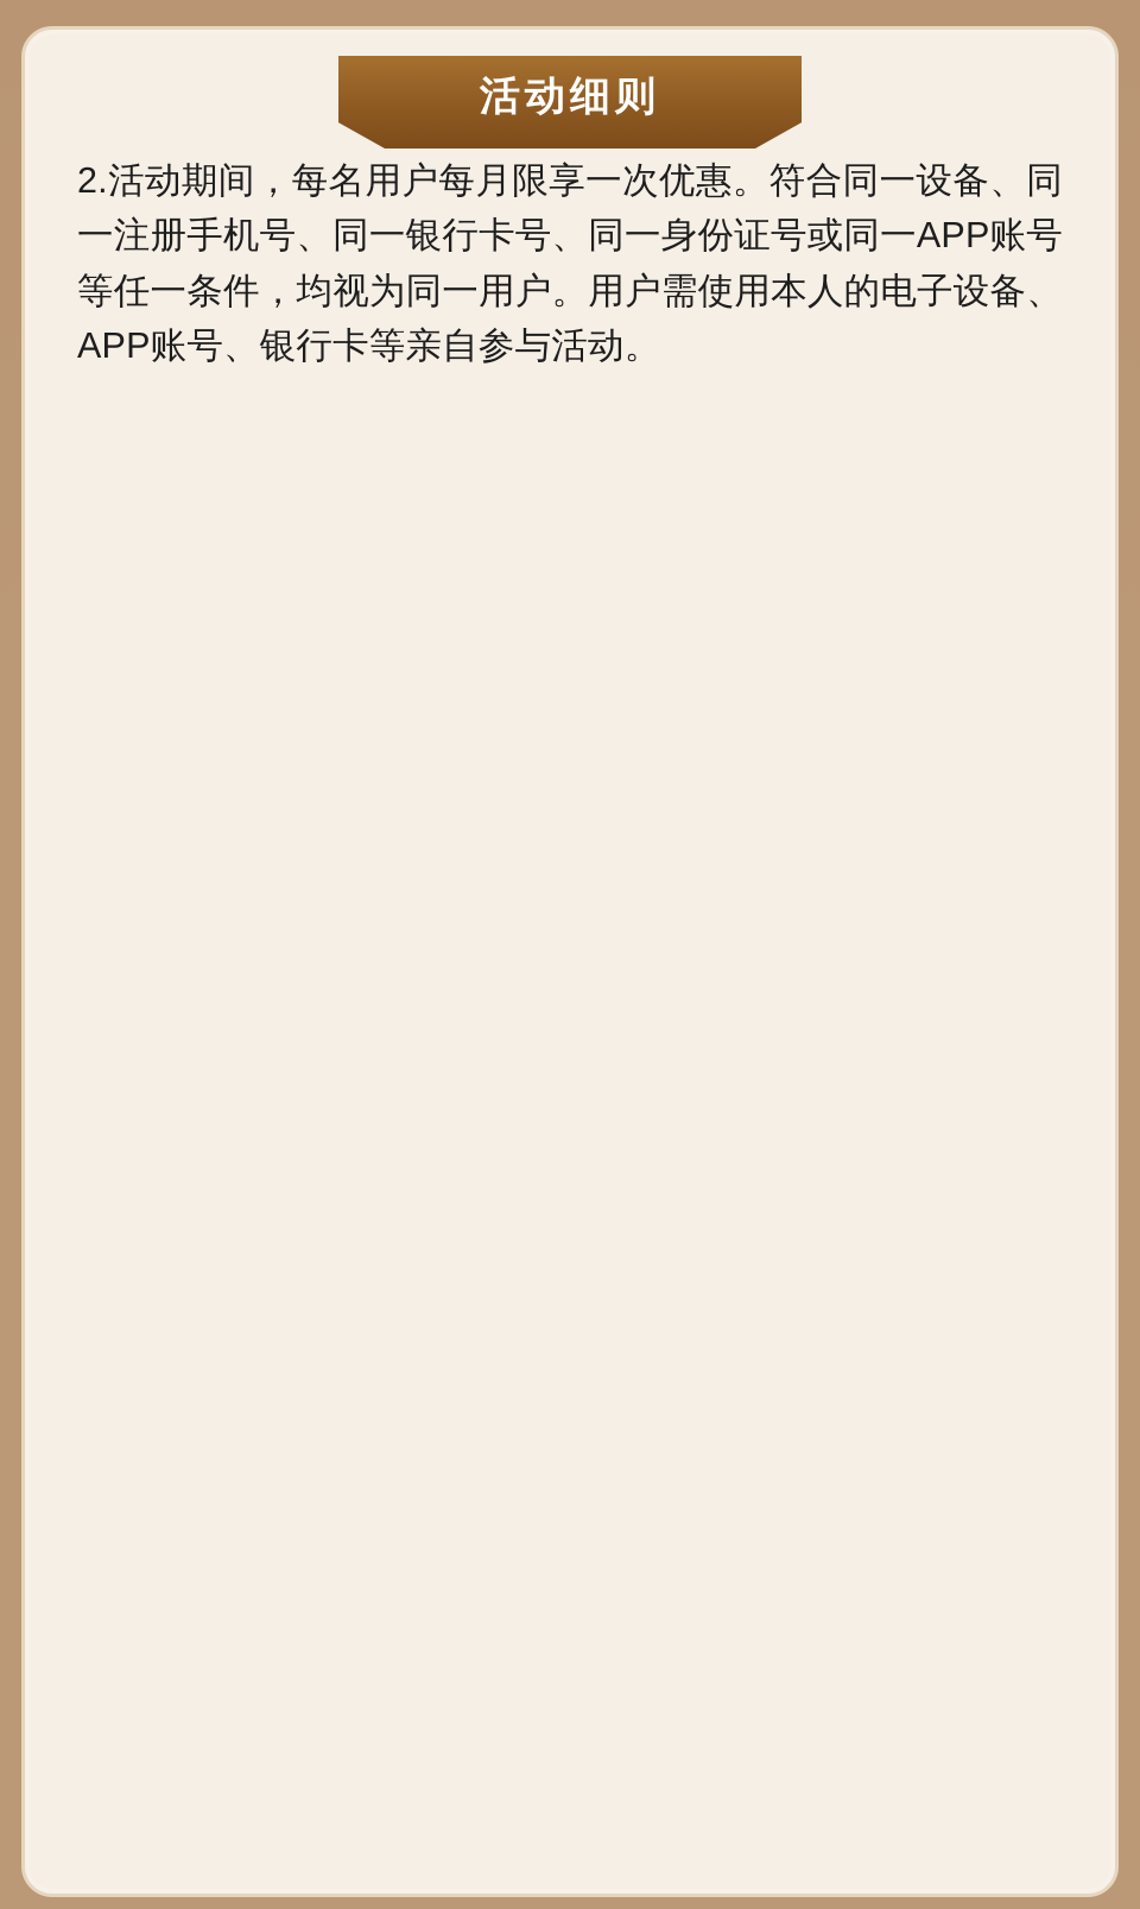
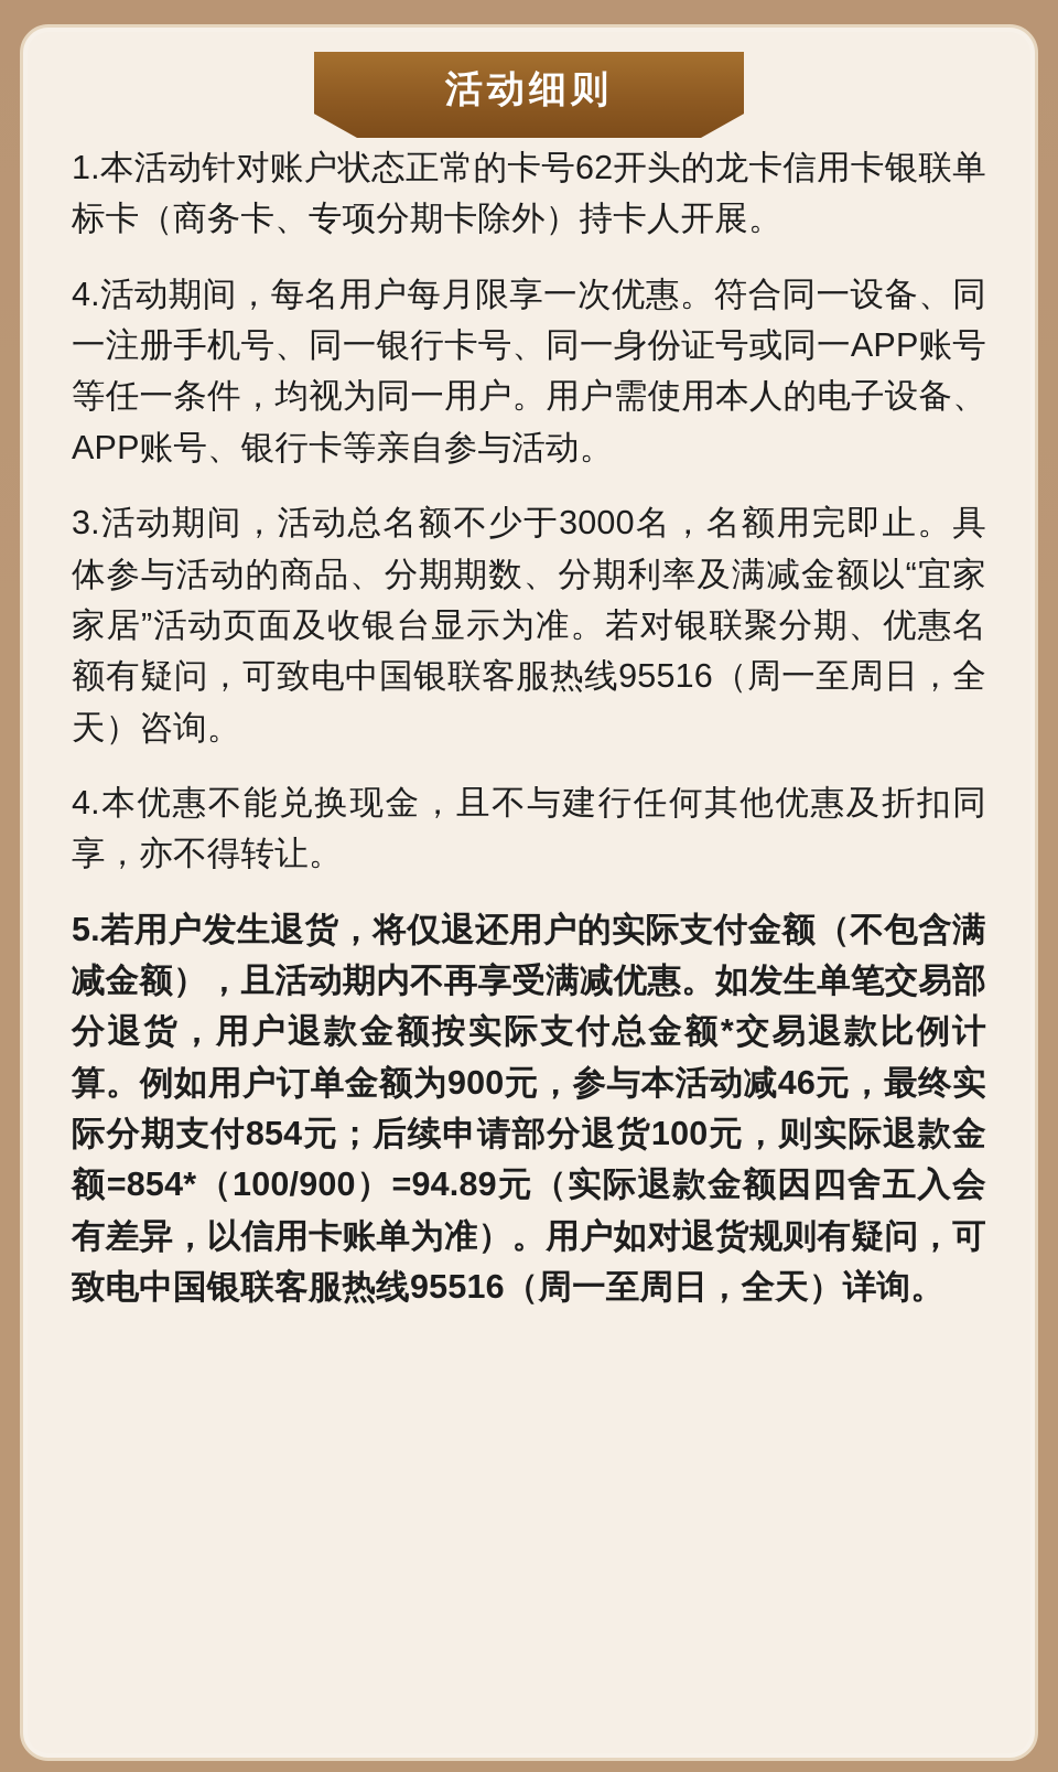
  活动细则
+ 1.本活动针对账户状态正常的卡号62开头的龙卡信用卡银联单标卡（商务卡、专项分期卡除外）持卡人开展。
- 2.活动期间，每名用户每月限享一次优惠。符合同一设备、同一注册手机号、同一银行卡号、同一身份证号或同一APP账号等任一条件，均视为同一用户。用户需使用本人的电子设备、APP账号、银行卡等亲自参与活动。
+ 4.活动期间，每名用户每月限享一次优惠。符合同一设备、同一注册手机号、同一银行卡号、同一身份证号或同一APP账号等任一条件，均视为同一用户。用户需使用本人的电子设备、APP账号、银行卡等亲自参与活动。
+ 3.活动期间，活动总名额不少于3000名，名额用完即止。具体参与活动的商品、分期期数、分期利率及满减金额以“宜家家居”活动页面及收银台显示为准。若对银联聚分期、优惠名额有疑问，可致电中国银联客服热线95516（周一至周日，全天）咨询。
+ 4.本优惠不能兑换现金，且不与建行任何其他优惠及折扣同享，亦不得转让。
+ 5.若用户发生退货，将仅退还用户的实际支付金额（不包含满减金额），且活动期内不再享受满减优惠。如发生单笔交易部分退货，用户退款金额按实际支付总金额*交易退款比例计算。例如用户订单金额为900元，参与本活动减46元，最终实际分期支付854元；后续申请部分退货100元，则实际退款金额=854*（100/900）=94.89元（实际退款金额因四舍五入会有差异，以信用卡账单为准）。用户如对退货规则有疑问，可致电中国银联客服热线95516（周一至周日，全天）详询。
